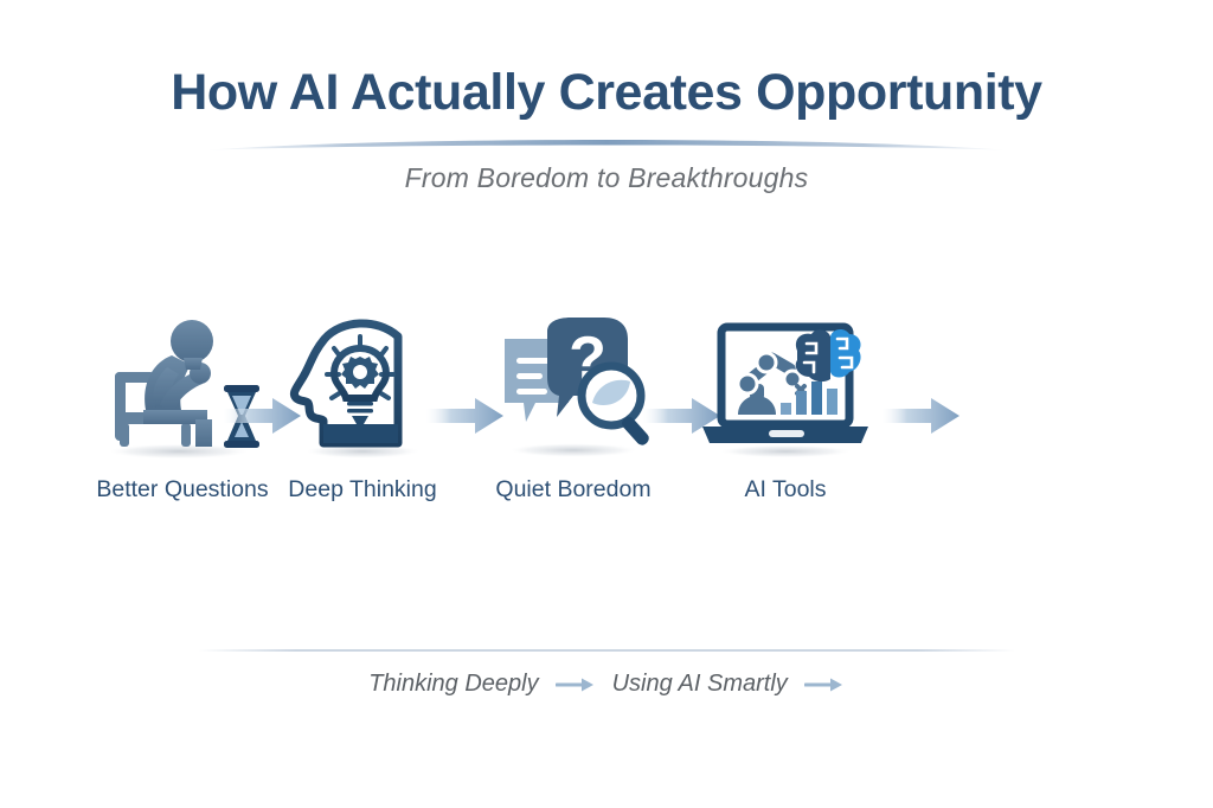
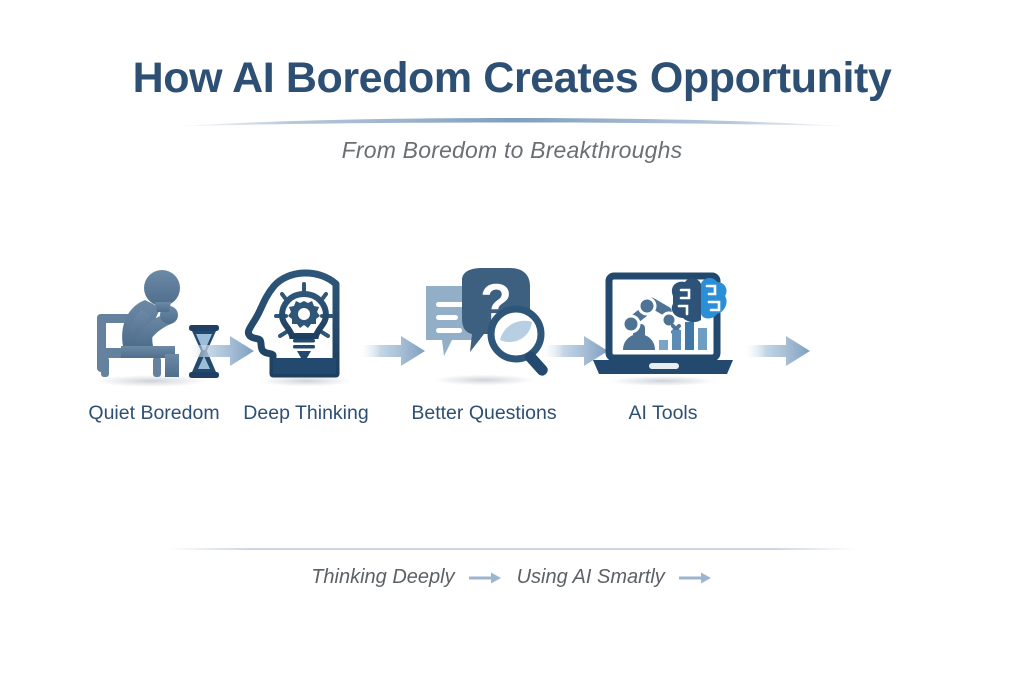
- How AI Actually Creates Opportunity
+ How AI Boredom Creates Opportunity
  From Boredom to Breakthroughs
- Better Questions
+ Quiet Boredom
  Deep Thinking
  ?
- Quiet Boredom
+ Better Questions
  AI Tools
  Thinking Deeply
  Using AI Smartly
